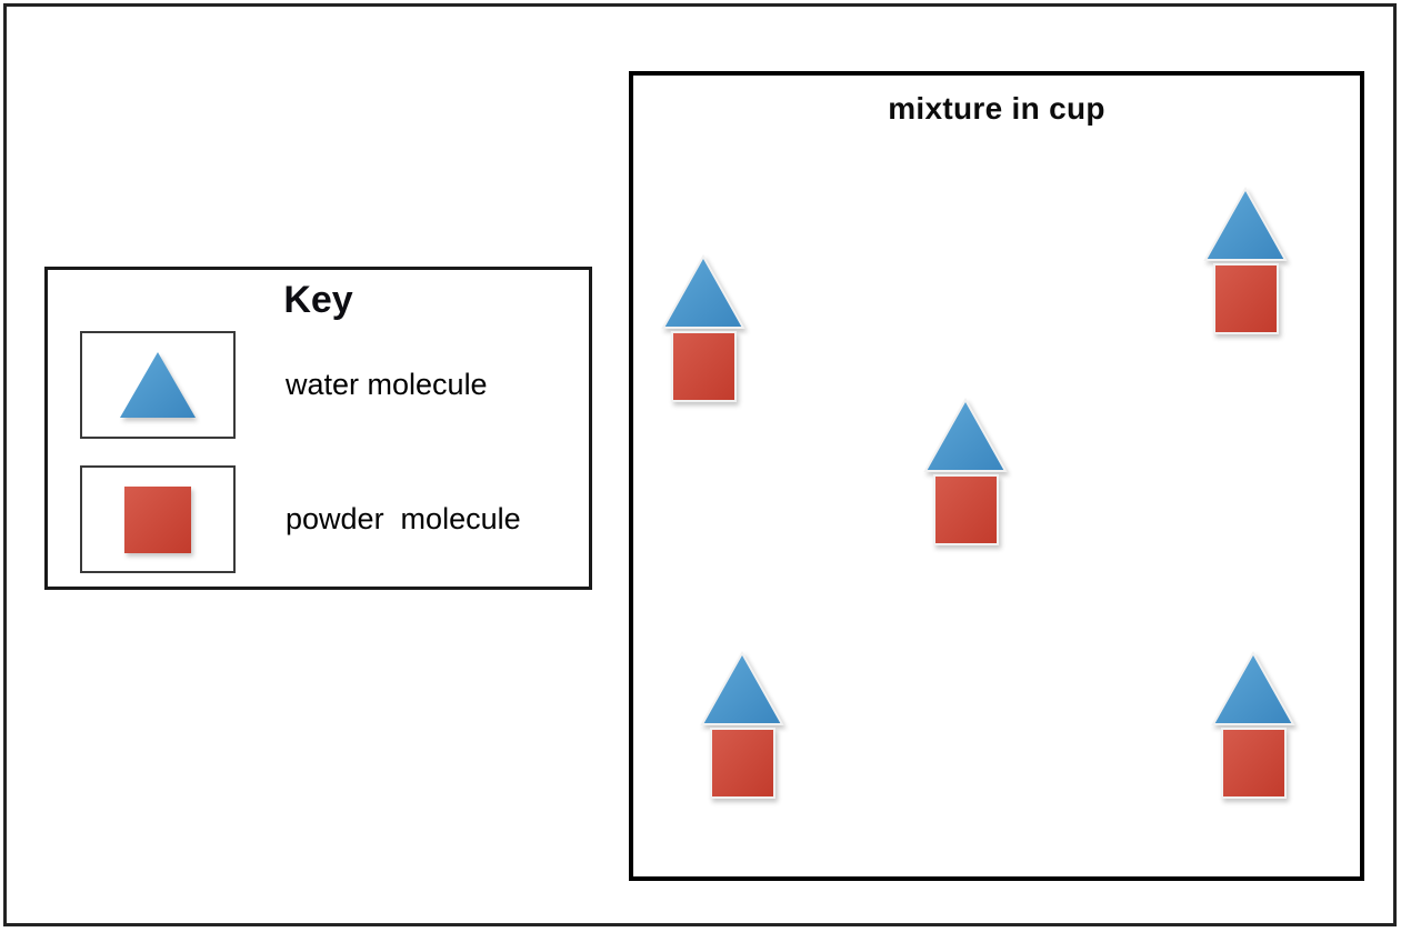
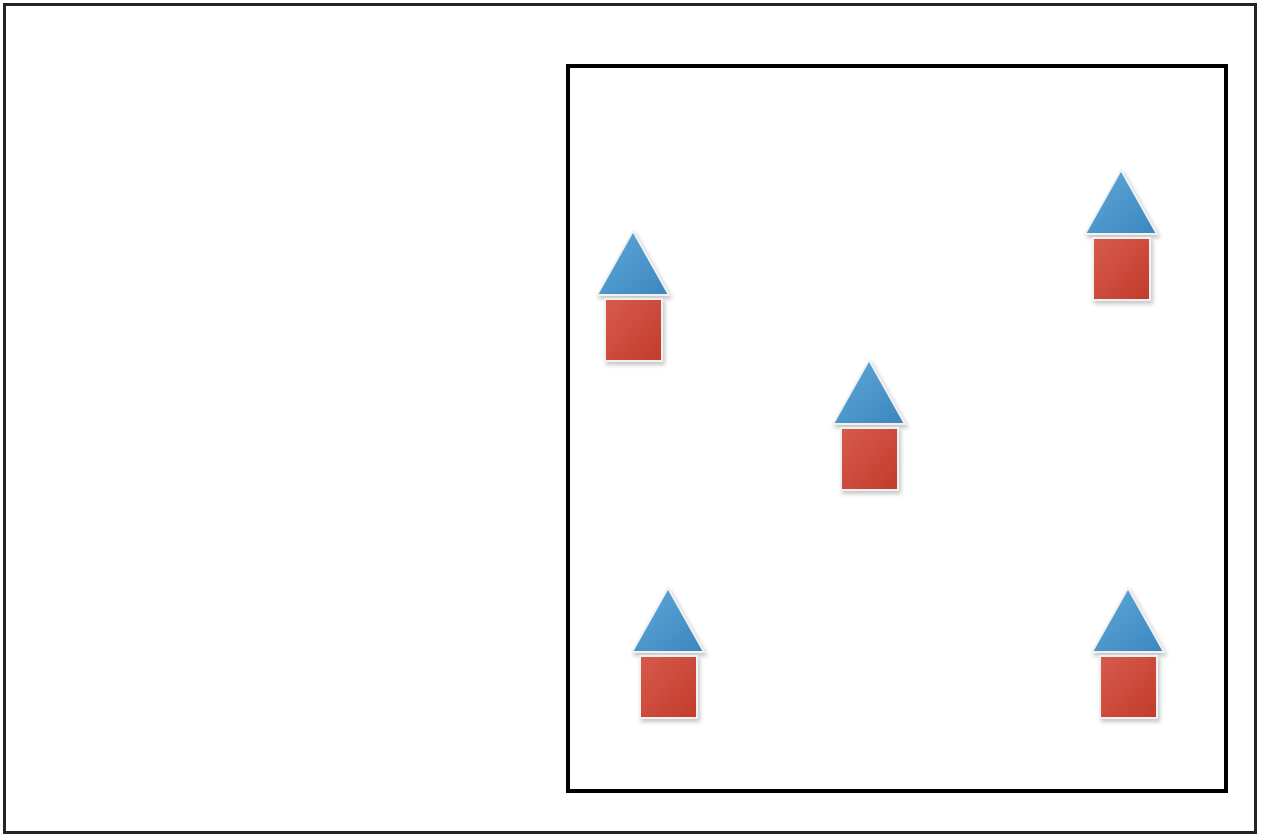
- Key
- water molecule
- powder molecule
- mixture in cup
